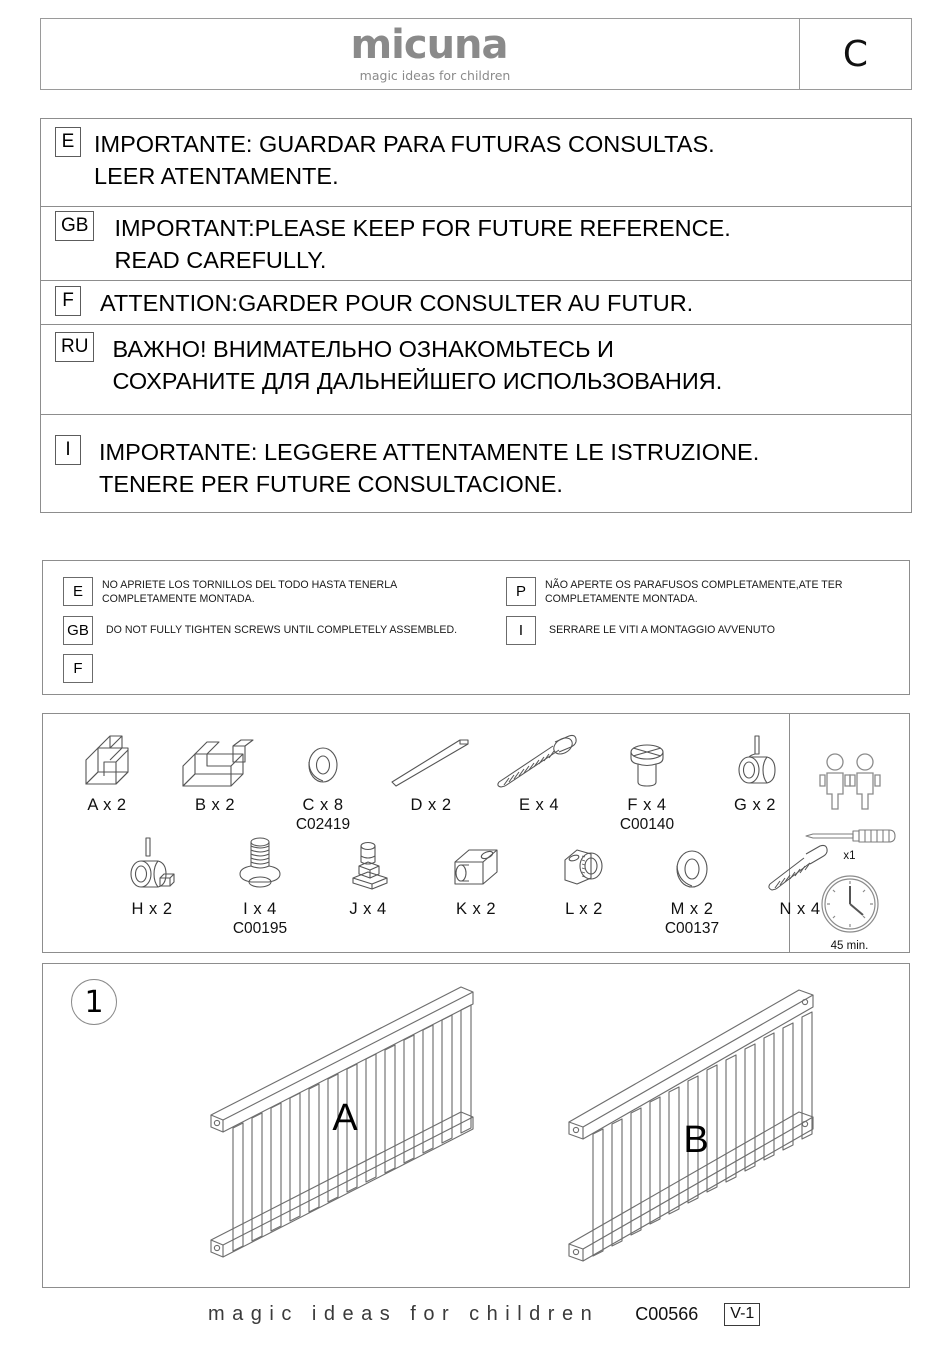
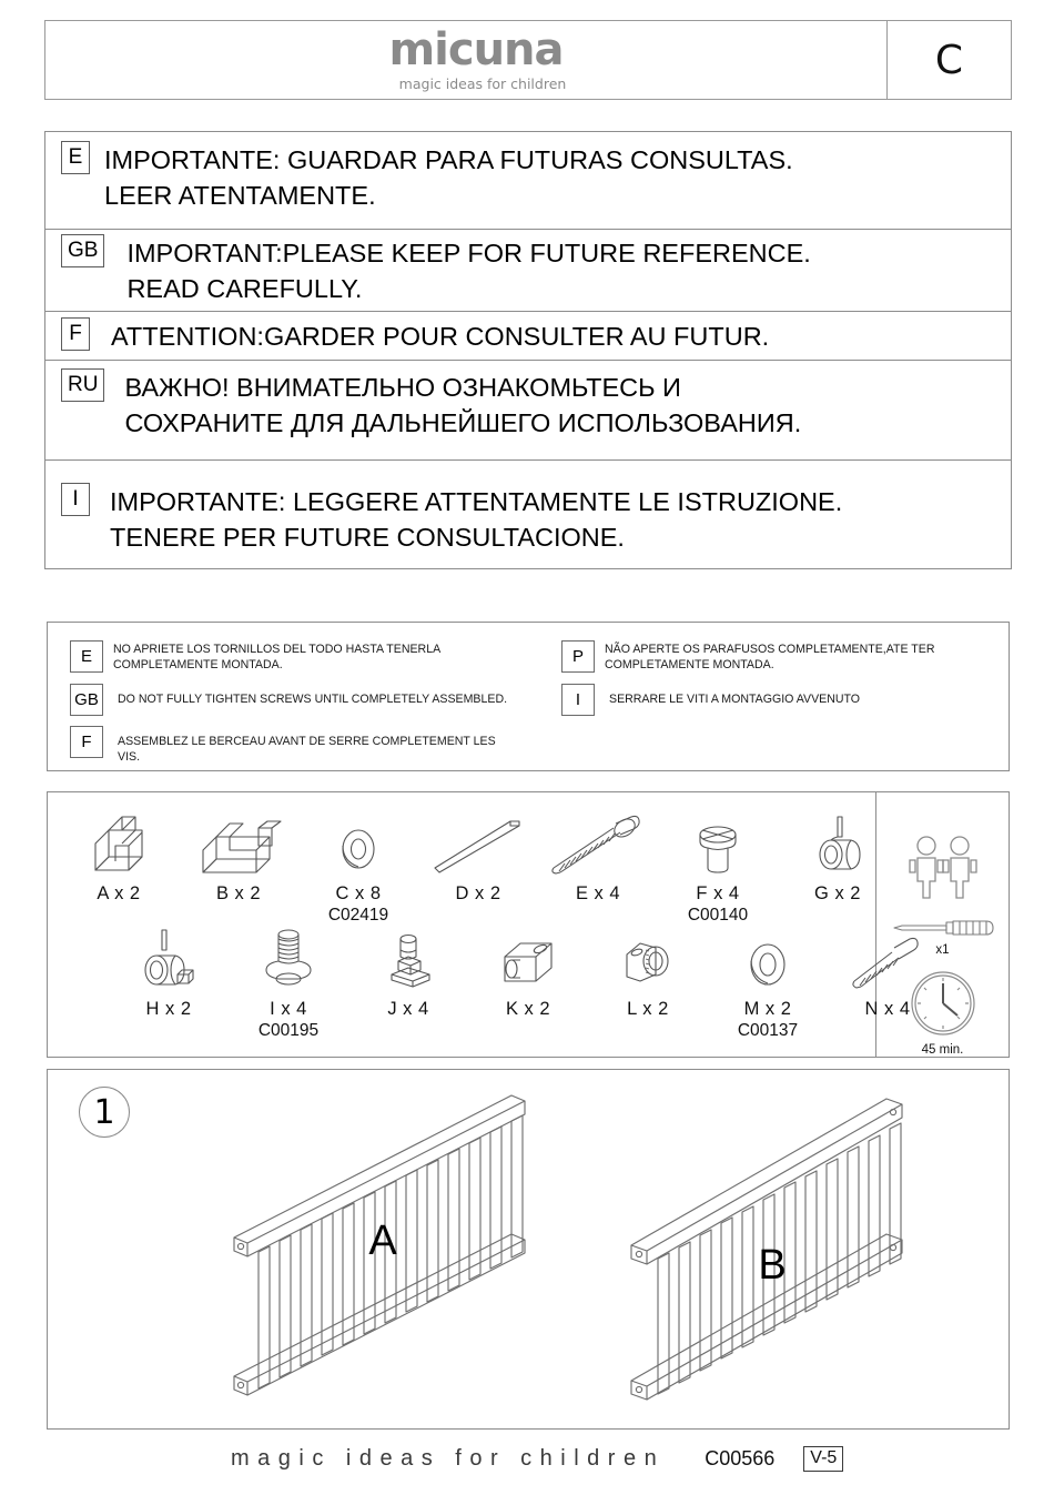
  micuna
  magic ideas for children
  C
  E
  IMPORTANTE: GUARDAR PARA FUTURAS CONSULTAS.
  LEER ATENTAMENTE.
  GB
  IMPORTANT:PLEASE KEEP FOR FUTURE REFERENCE.
  READ CAREFULLY.
  F
  ATTENTION:GARDER POUR CONSULTER AU FUTUR.
  RU
  ВАЖНО! ВНИМАТЕЛЬНО ОЗНАКОМЬТЕСЬ И
  СОХРАНИТЕ ДЛЯ ДАЛЬНЕЙШЕГО ИСПОЛЬЗОВАНИЯ.
  I
  IMPORTANTE: LEGGERE ATTENTAMENTE LE ISTRUZIONE.
  TENERE PER FUTURE CONSULTACIONE.
  E
  NO APRIETE LOS TORNILLOS DEL TODO HASTA TENERLA
  COMPLETAMENTE MONTADA.
  GB
  DO NOT FULLY TIGHTEN SCREWS UNTIL COMPLETELY ASSEMBLED.
  F
+ ASSEMBLEZ LE BERCEAU AVANT DE SERRE COMPLETEMENT LES VIS.
  P
  NÃO APERTE OS PARAFUSOS COMPLETAMENTE,ATE TER
  COMPLETAMENTE MONTADA.
  I
  SERRARE LE VITI A MONTAGGIO AVVENUTO
  A x 2
  B x 2
  C x 8
  C02419
  D x 2
  E x 4
  F x 4
  C00140
  G x 2
  H x 2
  I x 4
  C00195
  J x 4
  K x 2
  L x 2
  M x 2
  C00137
  N x 4
  x1
  45 min.
  1
  A
  B
  magic ideas for children
  C00566
- V-1
+ V-5
